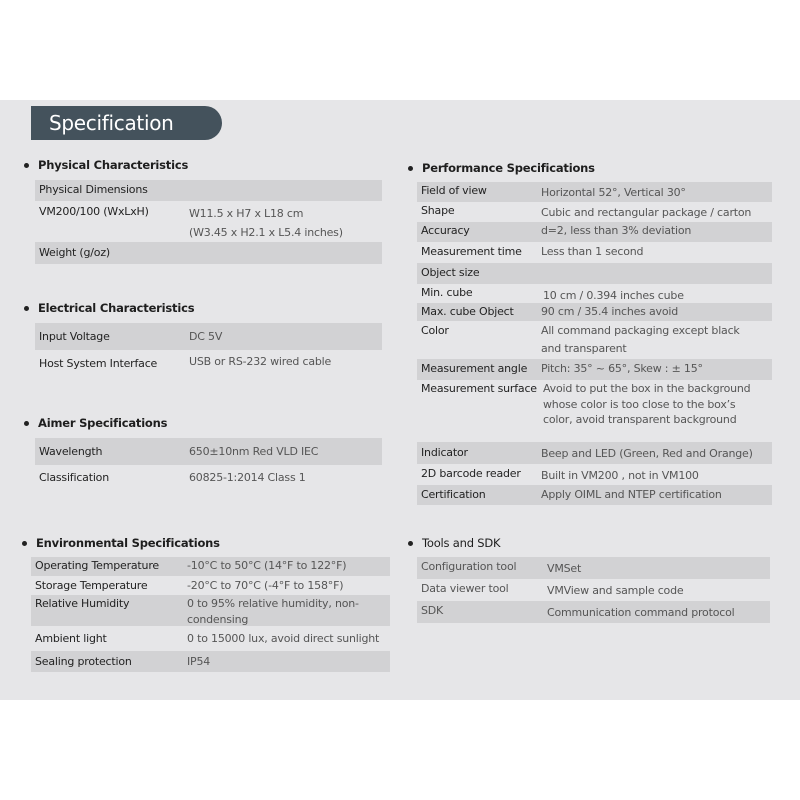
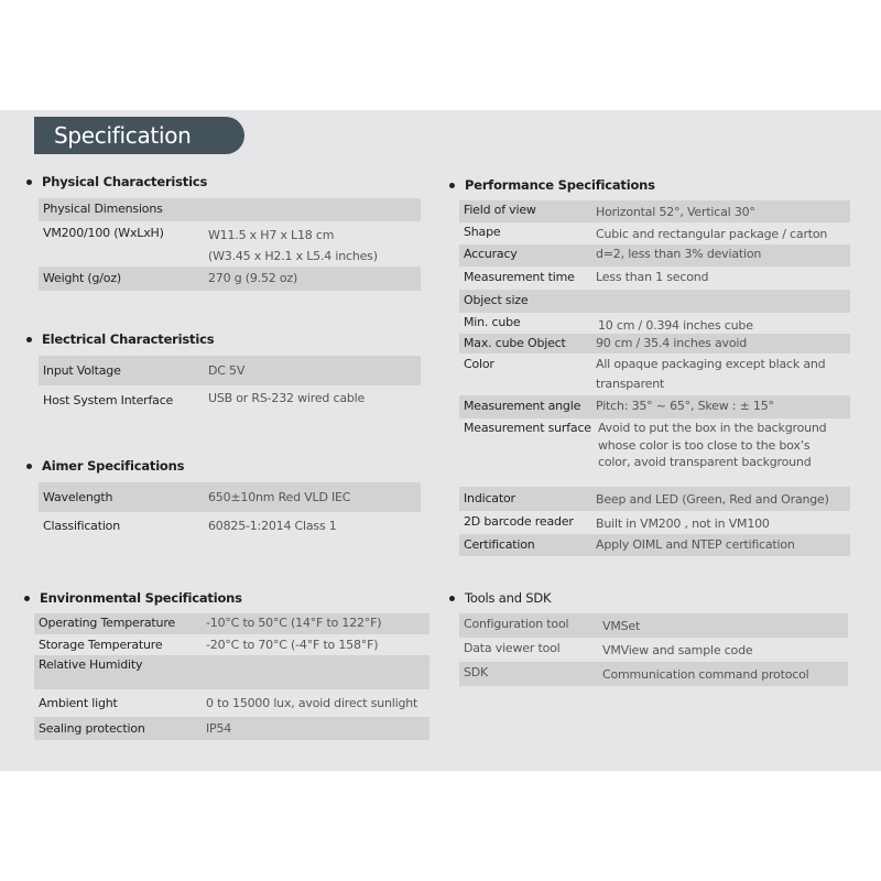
  Specification
  Physical Characteristics
  Physical Dimensions
  VM200/100 (WxLxH)
  W11.5 x H7 x L18 cm
  (W3.45 x H2.1 x L5.4 inches)
  Weight (g/oz)
+ 270 g (9.52 oz)
  Electrical Characteristics
  Input Voltage
  DC 5V
  Host System Interface
  USB or RS-232 wired cable
  Aimer Specifications
  Wavelength
  650±10nm Red VLD IEC
  Classification
  60825-1:2014 Class 1
  Environmental Specifications
  Operating Temperature
  -10°C to 50°C (14°F to 122°F)
  Storage Temperature
  -20°C to 70°C (-4°F to 158°F)
  Relative Humidity
- 0 to 95% relative humidity, non-condensing
  Ambient light
  0 to 15000 lux, avoid direct sunlight
  Sealing protection
  IP54
  Performance Specifications
  Field of view
  Horizontal 52°, Vertical 30°
  Shape
  Cubic and rectangular package / carton
  Accuracy
  d=2, less than 3% deviation
  Measurement time
  Less than 1 second
  Object size
  Min. cube
  10 cm / 0.394 inches cube
  Max. cube Object
  90 cm / 35.4 inches avoid
  Color
- All command packaging except black and transparent
+ All opaque packaging except black and transparent
  Measurement angle
  Pitch: 35° ~ 65°, Skew : ± 15°
  Measurement surface
  Avoid to put the box in the background whose color is too close to the box’s color, avoid transparent background
  Indicator
  Beep and LED (Green, Red and Orange)
  2D barcode reader
  Built in VM200 , not in VM100
  Certification
  Apply OIML and NTEP certification
  Tools and SDK
  Configuration tool
  VMSet
  Data viewer tool
  VMView and sample code
  SDK
  Communication command protocol
